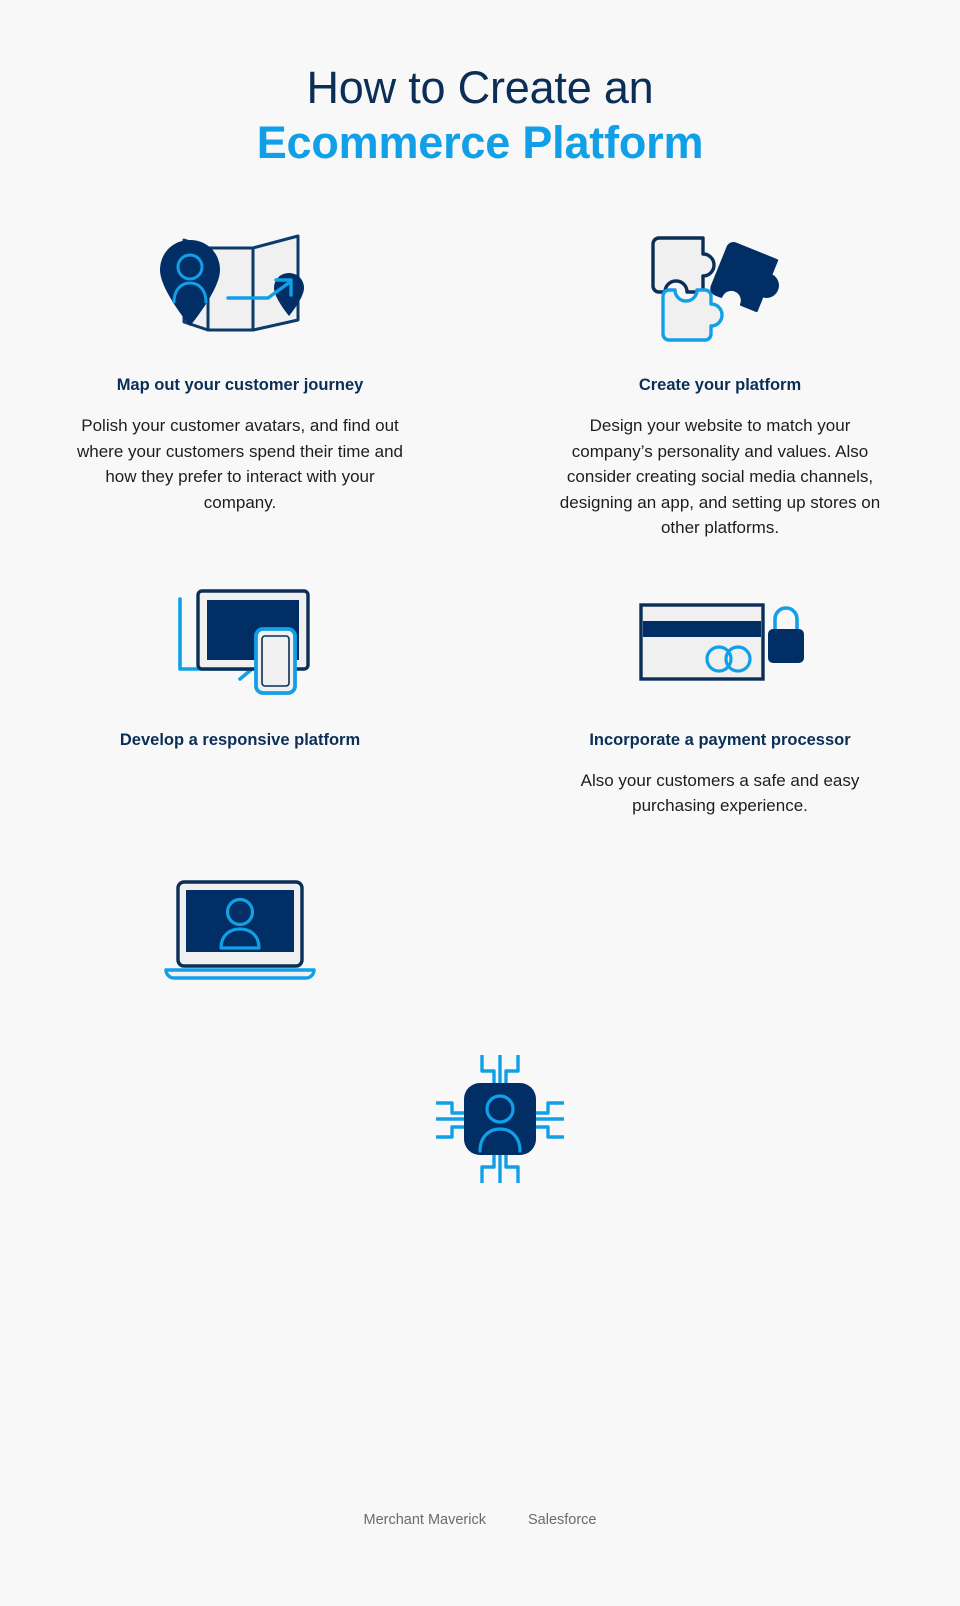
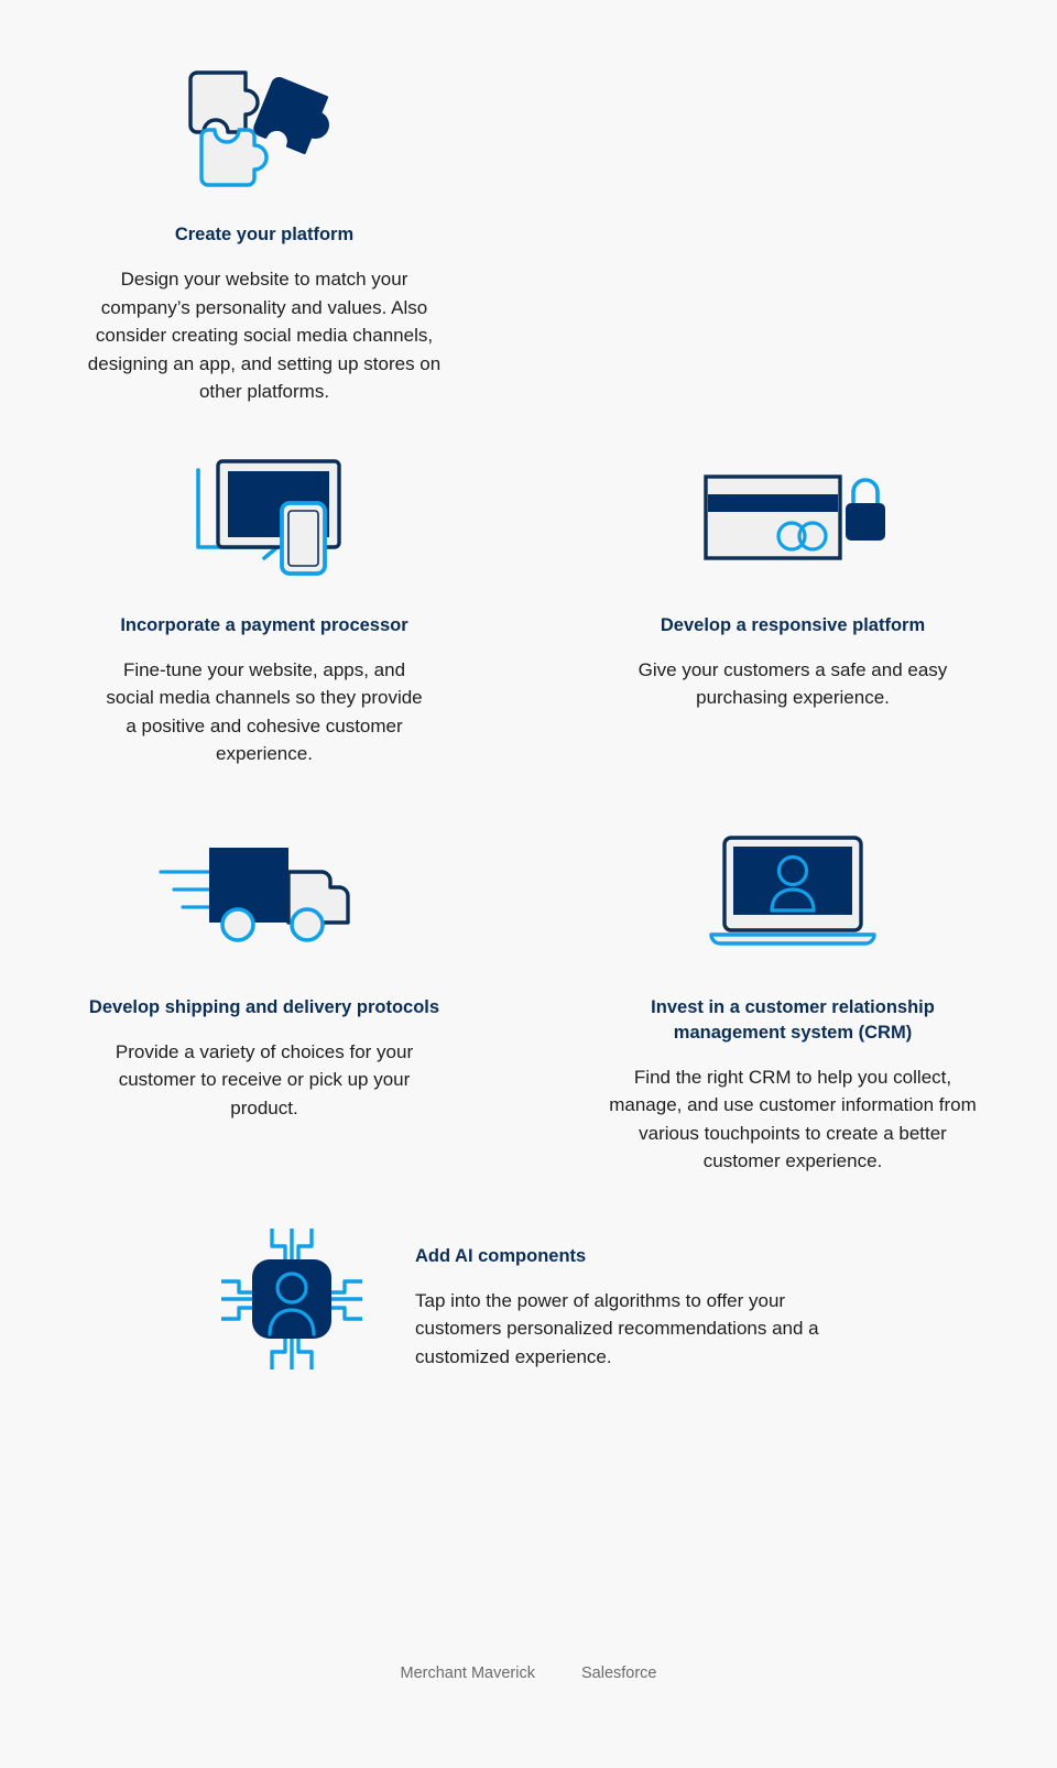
- How to Create an
- Ecommerce Platform
- Map out your customer journey
- Polish your customer avatars, and find out where your customers spend their time and how they prefer to interact with your company.
  Create your platform
  Design your website to match your company’s personality and values. Also consider creating social media channels, designing an app, and setting up stores on other platforms.
- Develop a responsive platform
+ Incorporate a payment processor
+ Fine-tune your website, apps, and social media channels so they provide a positive and cohesive customer experience.
- Incorporate a payment processor
+ Develop a responsive platform
- Also your customers a safe and easy purchasing experience.
+ Give your customers a safe and easy purchasing experience.
+ Develop shipping and delivery protocols
+ Provide a variety of choices for your customer to receive or pick up your product.
+ Invest in a customer relationship management system (CRM)
+ Find the right CRM to help you collect, manage, and use customer information from various touchpoints to create a better customer experience.
+ Add AI components
+ Tap into the power of algorithms to offer your customers personalized recommendations and a customized experience.
  Merchant Maverick
  Salesforce
